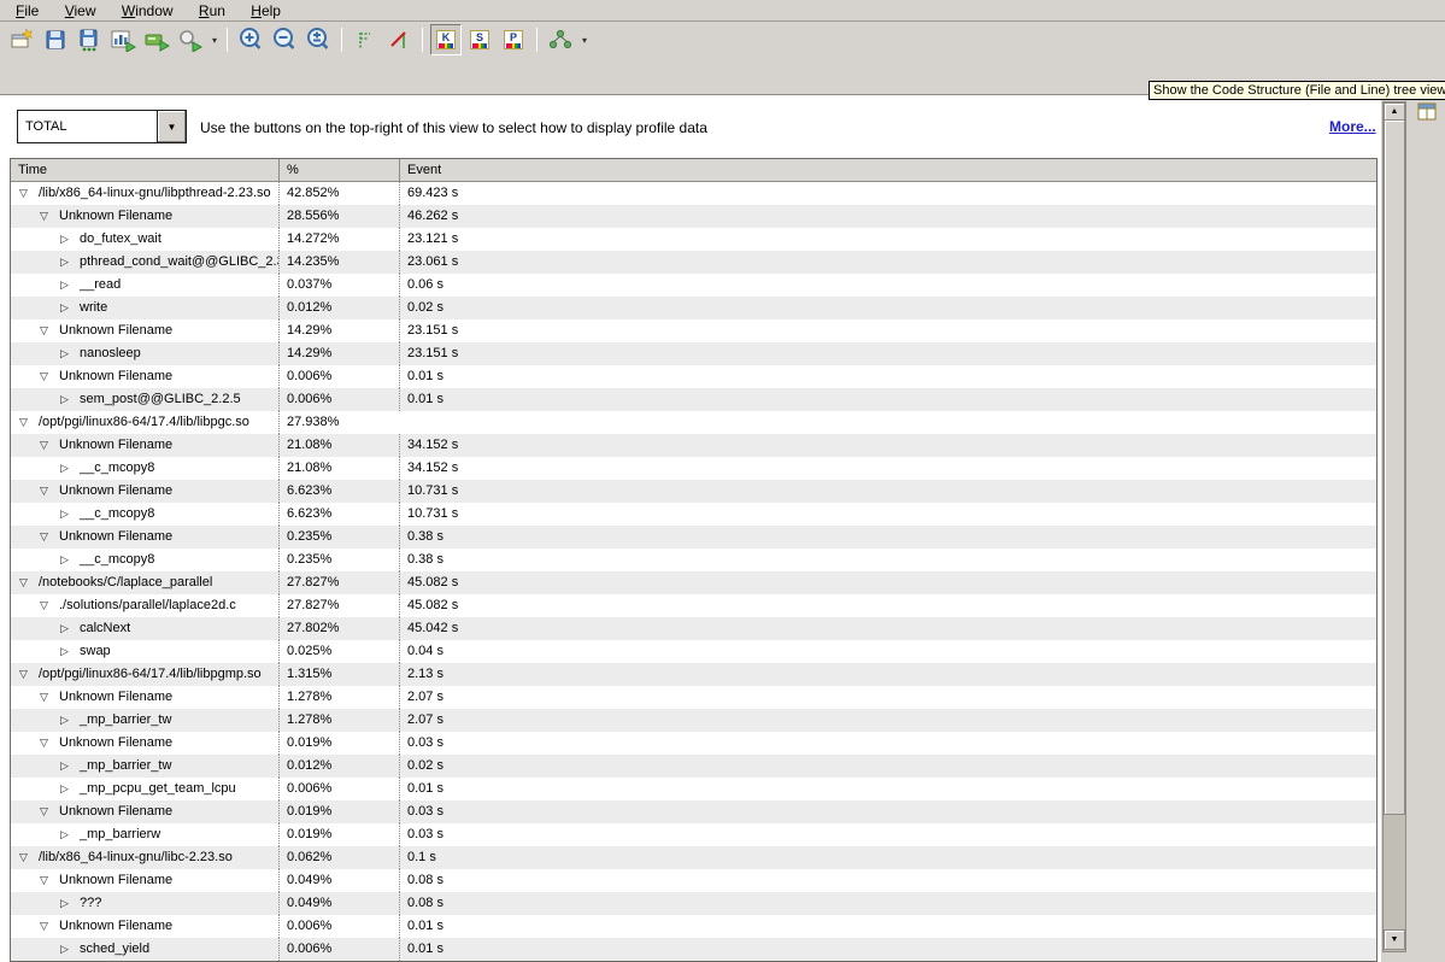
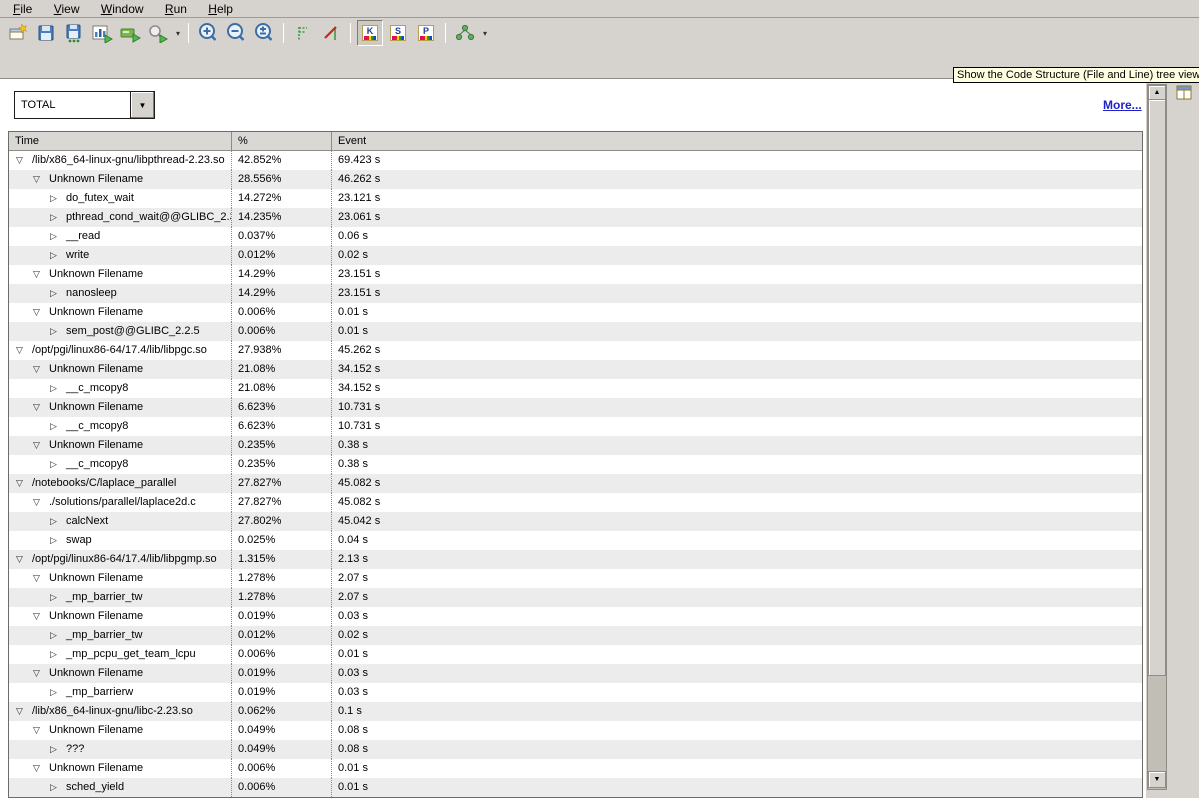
  File View Window Run Help
  ▾
  K
  S
  P
  ▾
  Show the Code Structure (File and Line) tree view
  TOTAL
  ▼
- Use the buttons on the top-right of this view to select how to display profile data
  More...
  Time
  %
  Event
  ▽
  /lib/x86_64-linux-gnu/libpthread-2.23.so
  42.852%
  69.423 s
  ▽
  Unknown Filename
  28.556%
  46.262 s
  ▷
  do_futex_wait
  14.272%
  23.121 s
  ▷
  pthread_cond_wait@@GLIBC_2.
  14.235%
  23.061 s
  ▷
  __read
  0.037%
  0.06 s
  ▷
  write
  0.012%
  0.02 s
  ▽
  Unknown Filename
  14.29%
  23.151 s
  ▷
  nanosleep
  14.29%
  23.151 s
  ▽
  Unknown Filename
  0.006%
  0.01 s
  ▷
  sem_post@@GLIBC_2.2.5
  0.006%
  0.01 s
  ▽
  /opt/pgi/linux86-64/17.4/lib/libpgc.so
  27.938%
+ 45.262 s
  ▽
  Unknown Filename
  21.08%
  34.152 s
  ▷
  __c_mcopy8
  21.08%
  34.152 s
  ▽
  Unknown Filename
  6.623%
  10.731 s
  ▷
  __c_mcopy8
  6.623%
  10.731 s
  ▽
  Unknown Filename
  0.235%
  0.38 s
  ▷
  __c_mcopy8
  0.235%
  0.38 s
  ▽
  /notebooks/C/laplace_parallel
  27.827%
  45.082 s
  ▽
  ./solutions/parallel/laplace2d.c
  27.827%
  45.082 s
  ▷
  calcNext
  27.802%
  45.042 s
  ▷
  swap
  0.025%
  0.04 s
  ▽
  /opt/pgi/linux86-64/17.4/lib/libpgmp.so
  1.315%
  2.13 s
  ▽
  Unknown Filename
  1.278%
  2.07 s
  ▷
  _mp_barrier_tw
  1.278%
  2.07 s
  ▽
  Unknown Filename
  0.019%
  0.03 s
  ▷
  _mp_barrier_tw
  0.012%
  0.02 s
  ▷
  _mp_pcpu_get_team_lcpu
  0.006%
  0.01 s
  ▽
  Unknown Filename
  0.019%
  0.03 s
  ▷
  _mp_barrierw
  0.019%
  0.03 s
  ▽
  /lib/x86_64-linux-gnu/libc-2.23.so
  0.062%
  0.1 s
  ▽
  Unknown Filename
  0.049%
  0.08 s
  ▷
  ???
  0.049%
  0.08 s
  ▽
  Unknown Filename
  0.006%
  0.01 s
  ▷
  sched_yield
  0.006%
  0.01 s
